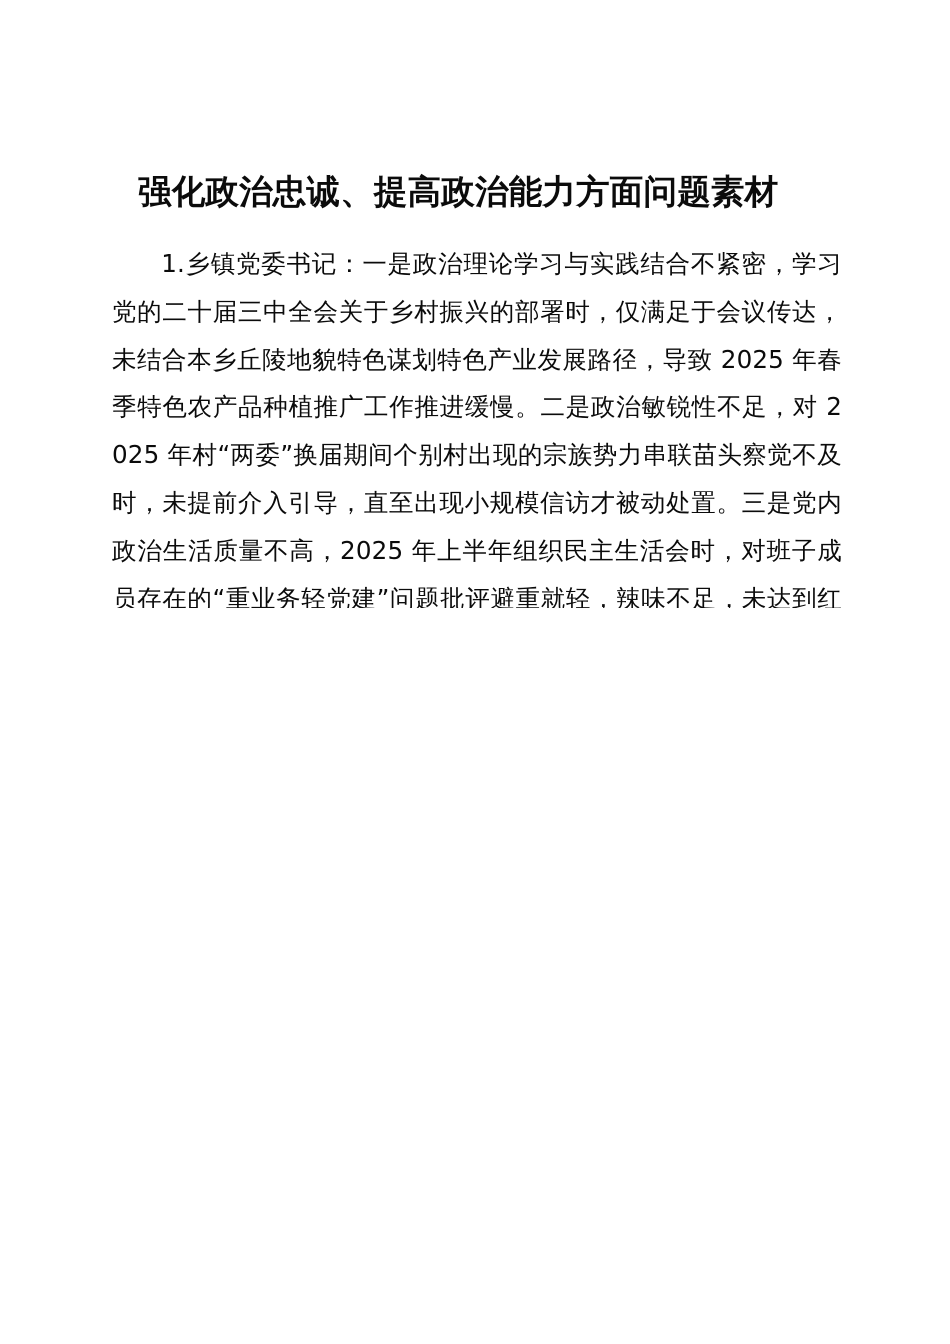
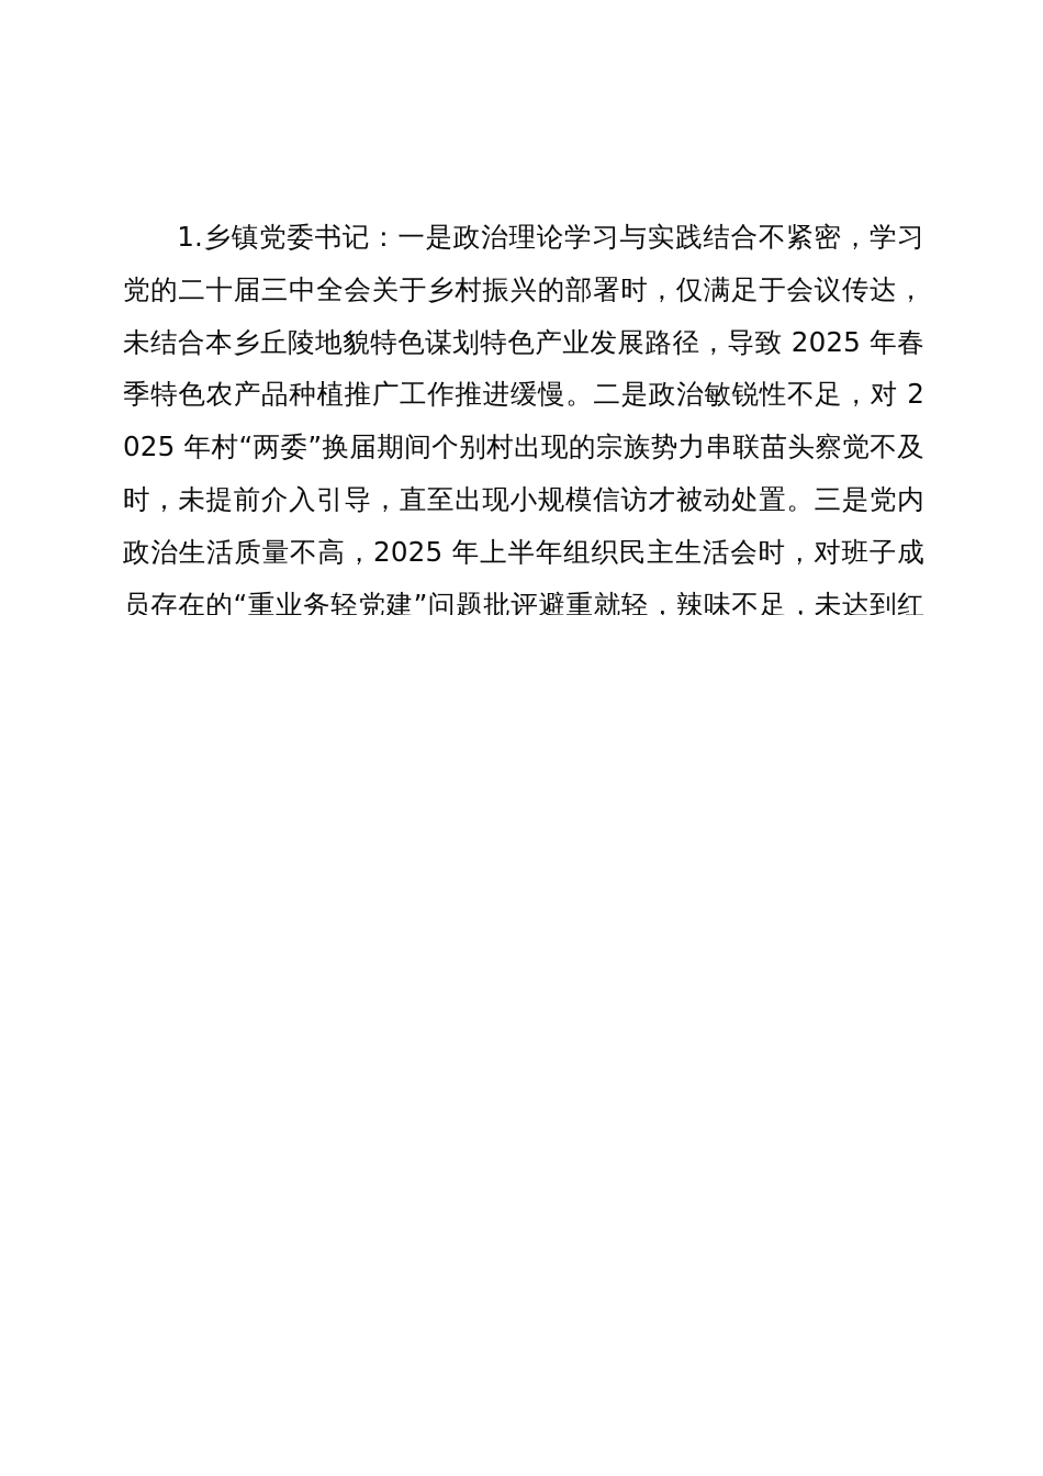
- 强化政治忠诚、提高政治能力方面问题素材
  1.乡镇党委书记：一是政治理论学习与实践结合不紧密，学习党的二十届三中全会关于乡村振兴的部署时，仅满足于会议传达，未结合本乡丘陵地貌特色谋划特色产业发展路径，导致 2025 年春季特色农产品种植推广工作推进缓慢。二是政治敏锐性不足，对 2025 年村“两委”换届期间个别村出现的宗族势力串联苗头察觉不及时，未提前介入引导，直至出现小规模信访才被动处置。三是党内政治生活质量不高，2025 年上半年组织民主生活会时，对班子成员存在的“重业务轻党建”问题批评避重就轻，辣味不足，未达到红
